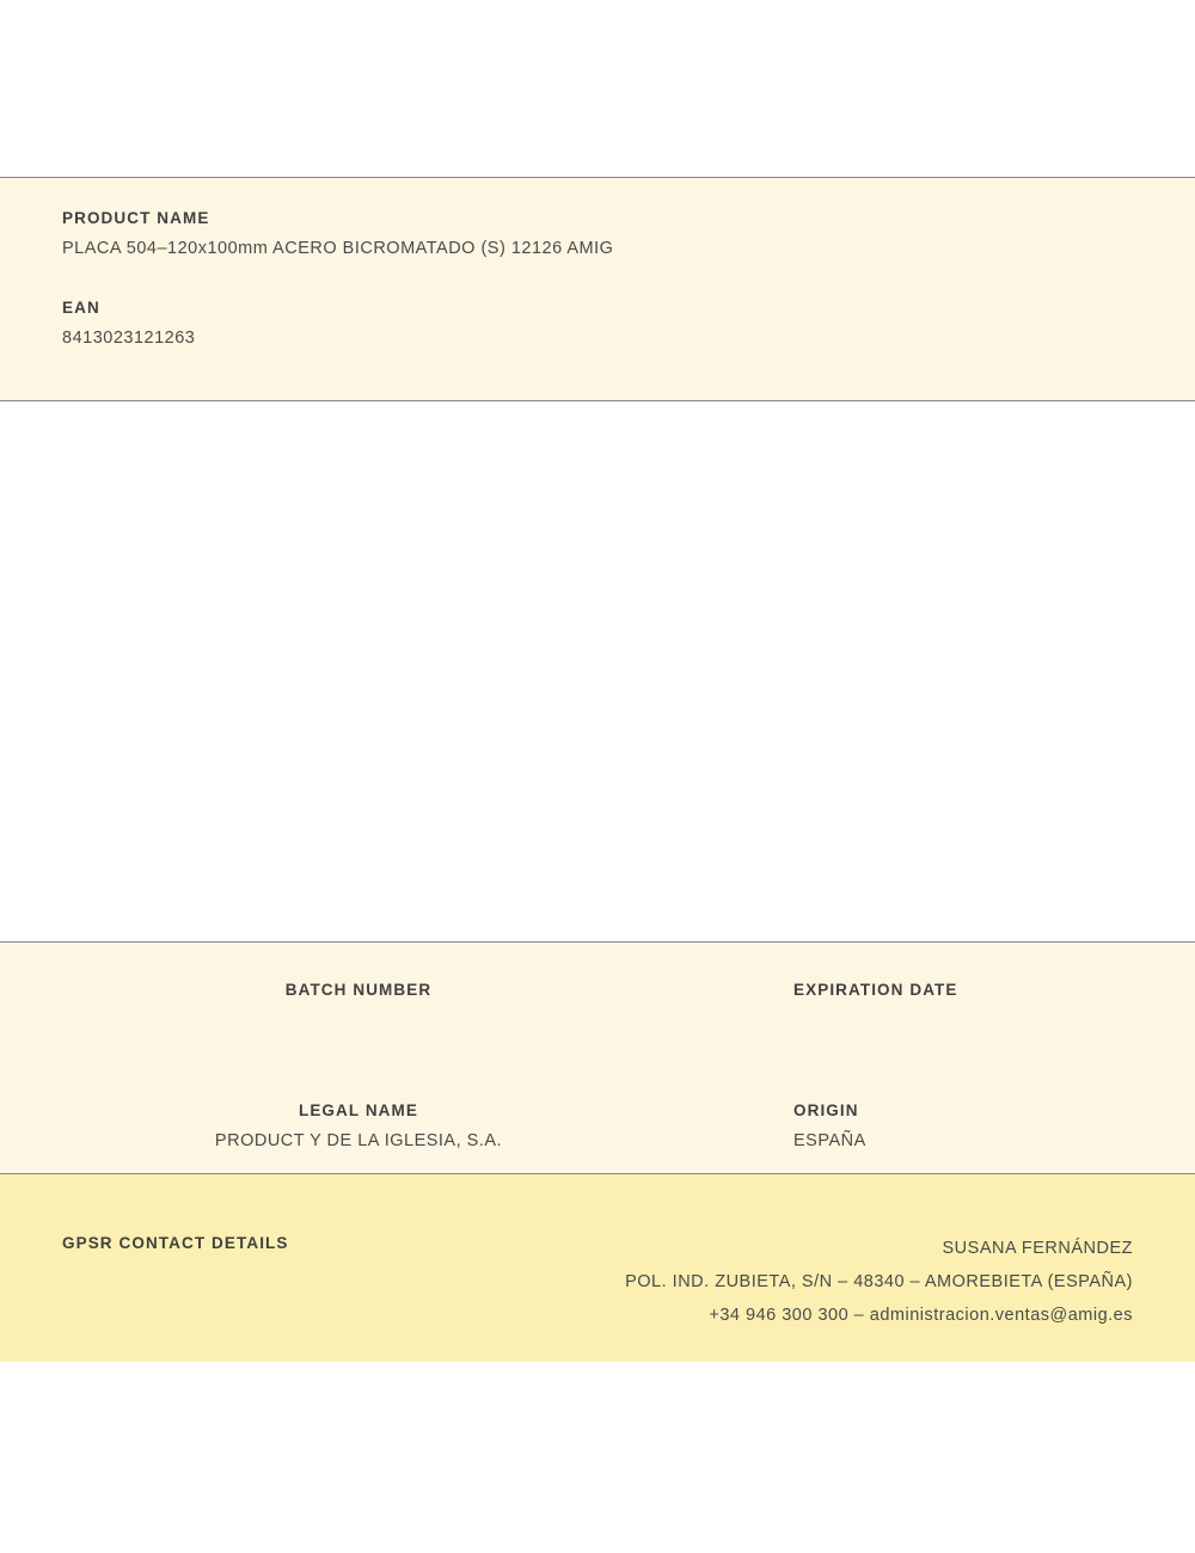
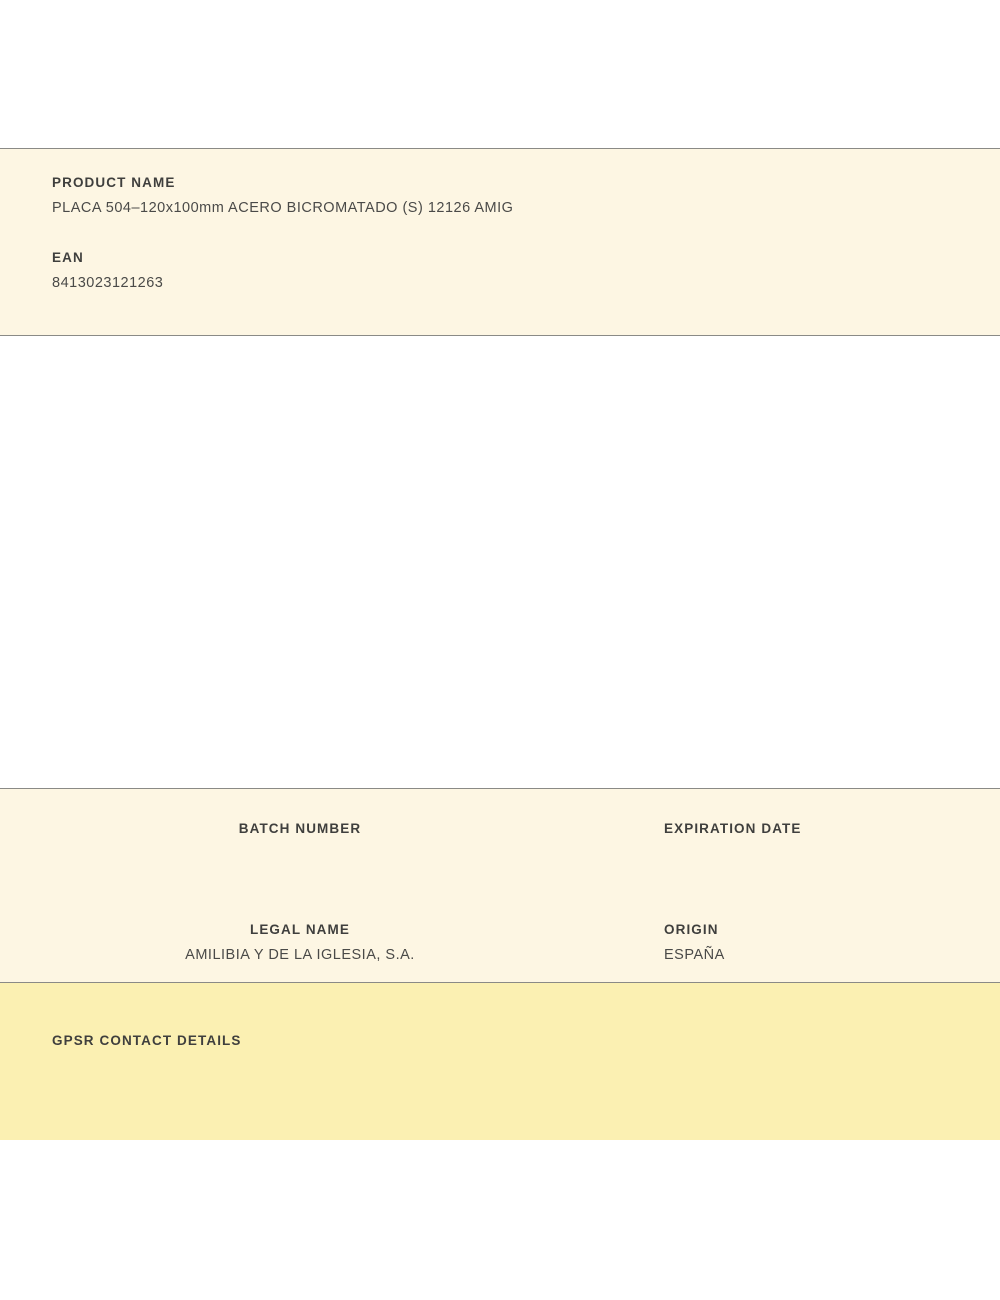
  PRODUCT NAME
  PLACA 504–120x100mm ACERO BICROMATADO (S) 12126 AMIG
  EAN
  8413023121263
  BATCH NUMBER
  EXPIRATION DATE
  LEGAL NAME
- PRODUCT Y DE LA IGLESIA, S.A.
+ AMILIBIA Y DE LA IGLESIA, S.A.
  ORIGIN
  ESPAÑA
  GPSR CONTACT DETAILS
- SUSANA FERNÁNDEZ
- POL. IND. ZUBIETA, S/N – 48340 – AMOREBIETA (ESPAÑA)
- +34 946 300 300 – administracion.ventas@amig.es
